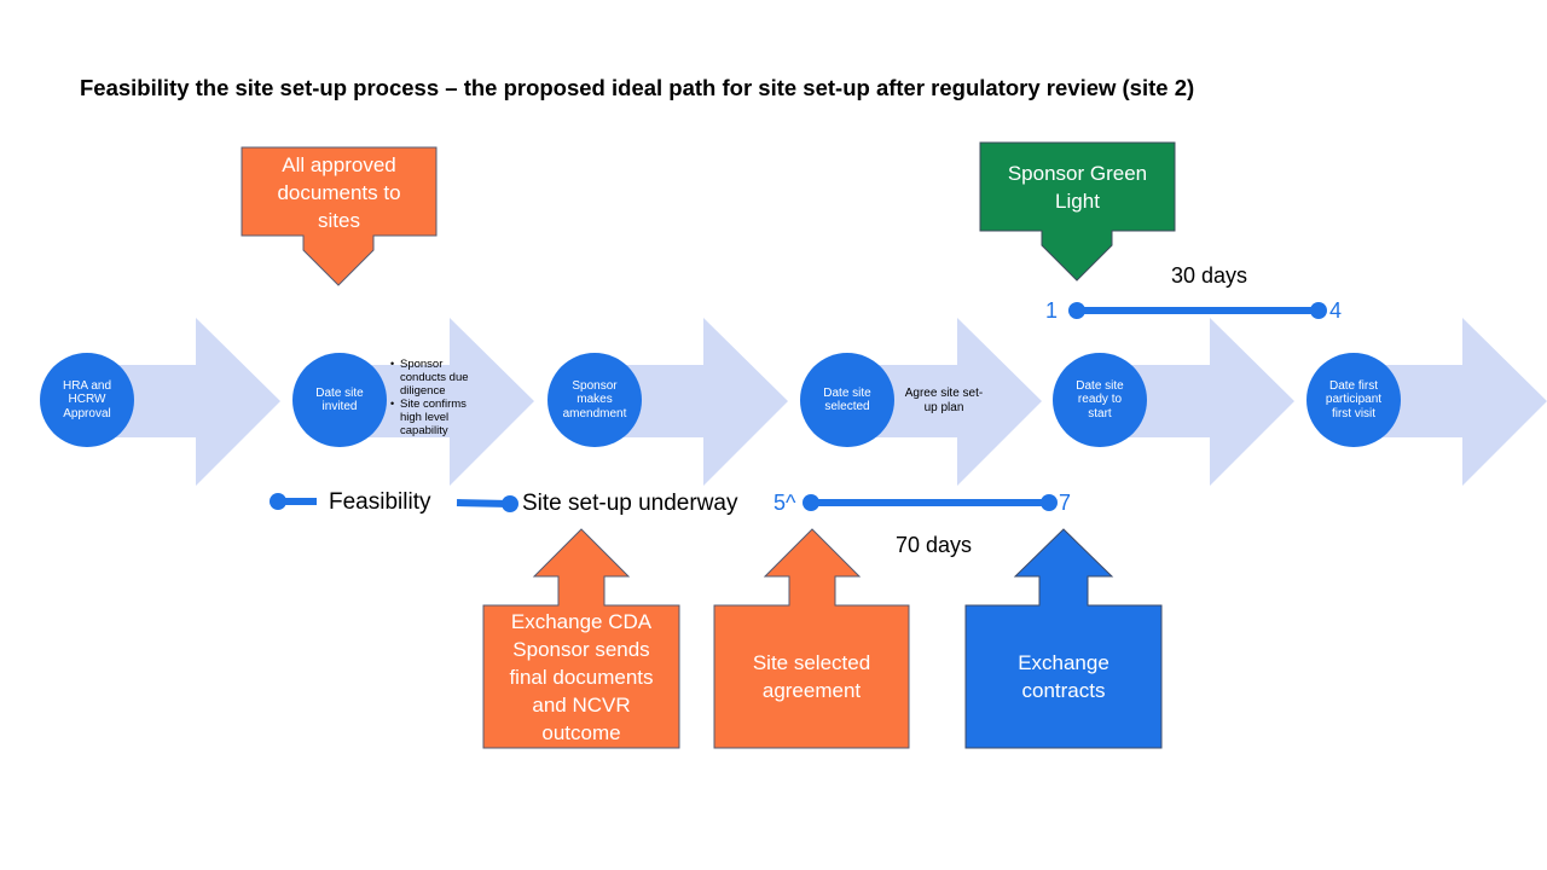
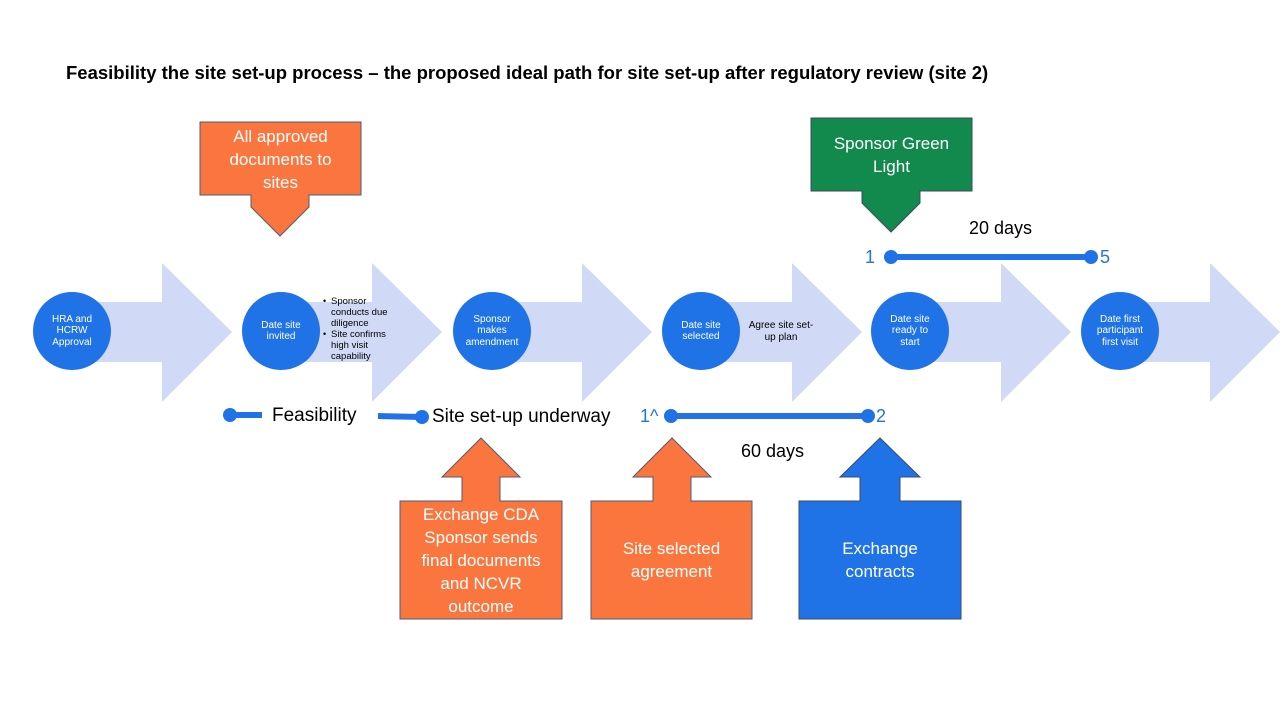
  Feasibility the site set-up process – the proposed ideal path for site set-up after regulatory review (site 2)
  HRA and
  HCRW
  Approval
  Date site
  invited
  Sponsor
  makes
  amendment
  Date site
  selected
  Date site
  ready to
  start
  Date first
  participant
  first visit
  Sponsor conducts due diligence
- Site confirms high level capability
+ Site confirms high visit capability
  Agree site set-
  up plan
  All approved
  documents to
  sites
  Sponsor Green
  Light
  Exchange CDA
  Sponsor sends
  final documents
  and NCVR
  outcome
  Site selected
  agreement
  Exchange
  contracts
  Feasibility
  Site set-up underway
- 5^
+ 1^
- 7
+ 2
  1
- 4
+ 5
- 70 days
+ 60 days
- 30 days
+ 20 days
